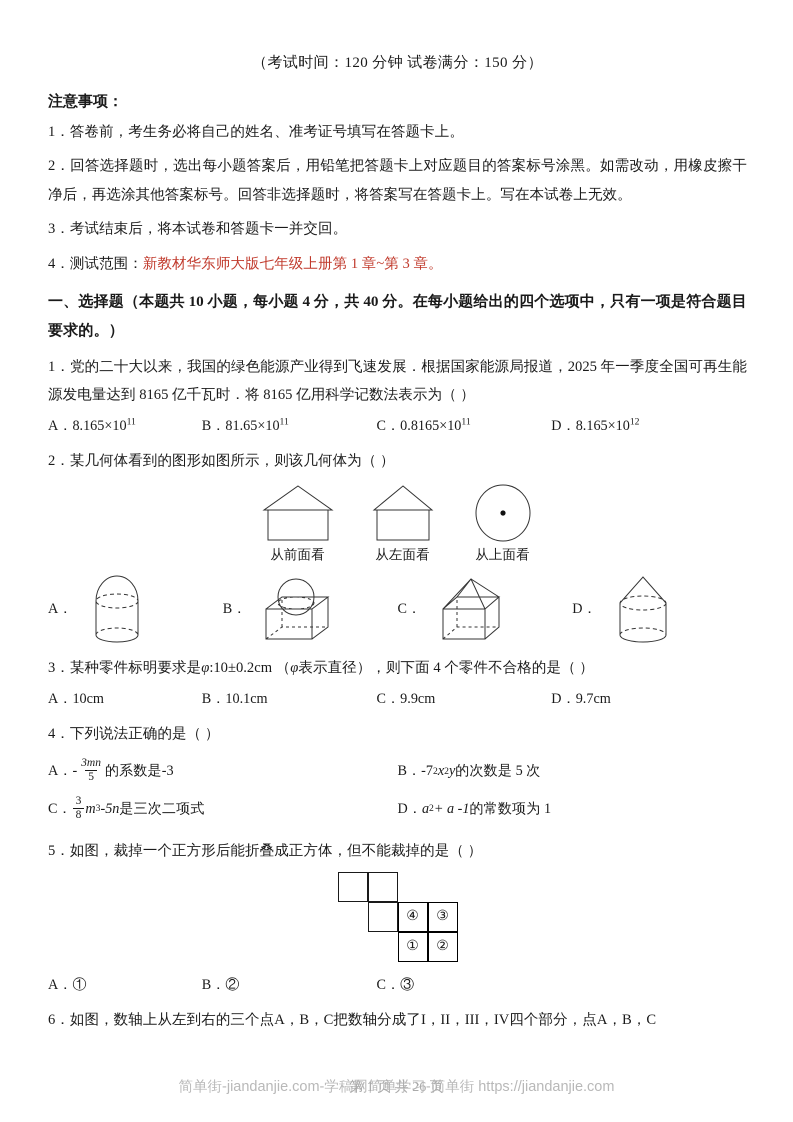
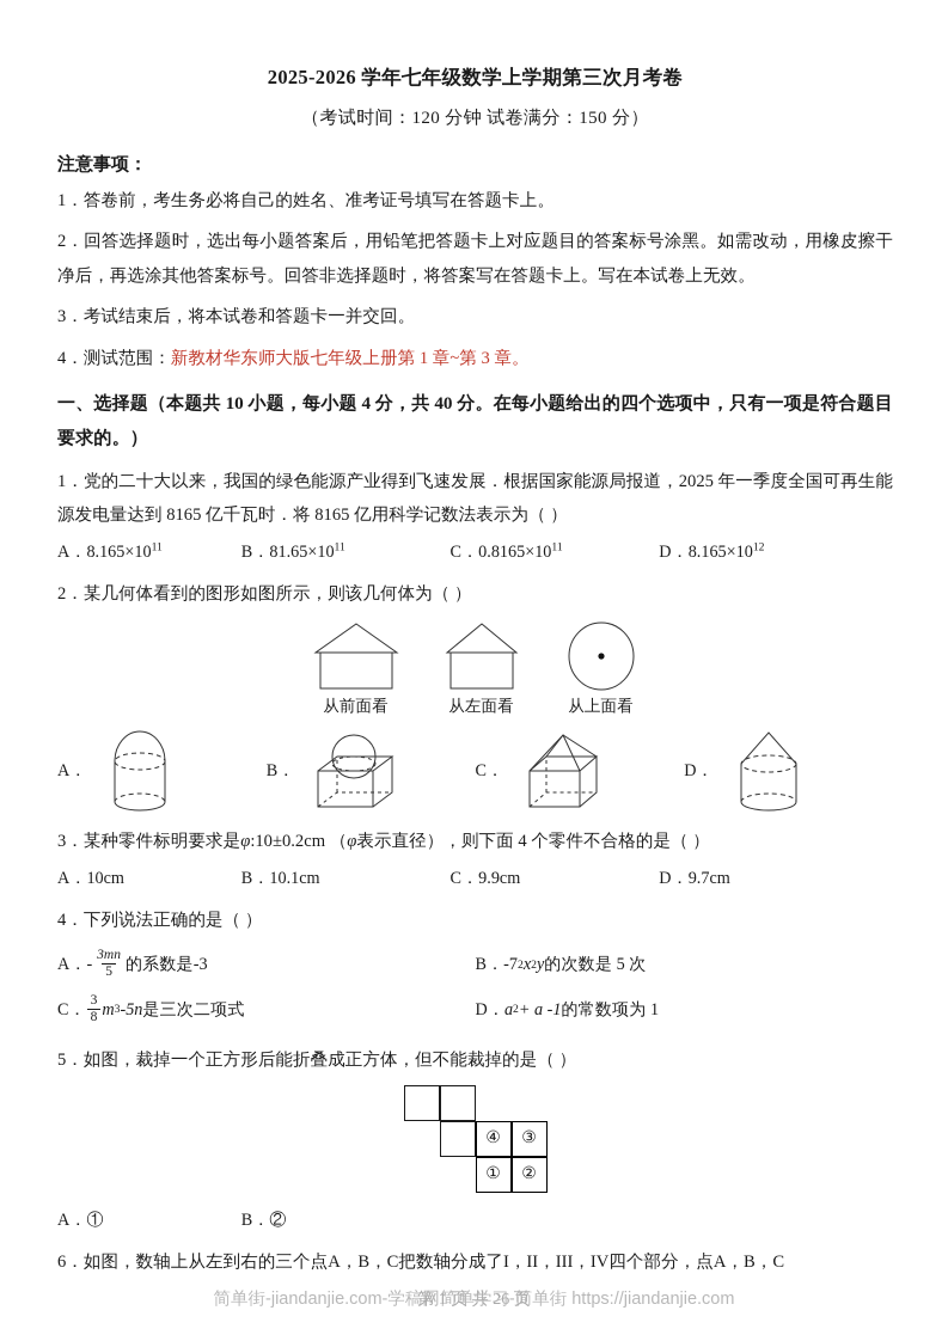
+ 2025-2026 学年七年级数学上学期第三次月考卷
  （考试时间：120 分钟 试卷满分：150 分）
  注意事项：
  1．答卷前，考生务必将自己的姓名、准考证号填写在答题卡上。
  2．回答选择题时，选出每小题答案后，用铅笔把答题卡上对应题目的答案标号涂黑。如需改动，用橡皮擦干净后，再选涂其他答案标号。回答非选择题时，将答案写在答题卡上。写在本试卷上无效。
  3．考试结束后，将本试卷和答题卡一并交回。
  4．测试范围：新教材华东师大版七年级上册第 1 章~第 3 章。
  一、选择题（本题共 10 小题，每小题 4 分，共 40 分。在每小题给出的四个选项中，只有一项是符合题目要求的。）
  1．党的二十大以来，我国的绿色能源产业得到飞速发展．根据国家能源局报道，2025 年一季度全国可再生能源发电量达到 8165 亿千瓦时．将 8165 亿用科学记数法表示为（ ）
  A．8.165×1011
  B．81.65×1011
  C．0.8165×1011
  D．8.165×1012
  2．某几何体看到的图形如图所示，则该几何体为（ ）
  从前面看
  从左面看
  从上面看
  A．
  B．
  C．
  D．
  3．某种零件标明要求是φ:10±0.2cm （φ表示直径），则下面 4 个零件不合格的是（ ）
  A．10cm
  B．10.1cm
  C．9.9cm
  D．9.7cm
  4．下列说法正确的是（ ）
  A．
  -
  3mn
  5
  的系数是
  -3
  B．
  -7
  2
  x
  2
  y
  的次数是 5 次
  C．
  3
  8
  m
  3
  -5n
  是三次二项式
  D．
  a
  2
  + a -1
  的常数项为 1
  5．如图，裁掉一个正方形后能折叠成正方体，但不能裁掉的是（ ）
  ④
  ③
  ①
  ②
  A．①
  B．②
- C．③
  6．如图，数轴上从左到右的三个点A，B，C把数轴分成了I，II，III，IV四个部分，点A，B，C
  简单街-jiandanjie.com-学稿网简单学习-简单街 https://jiandanjie.com
  第 1 页 共 26 页
